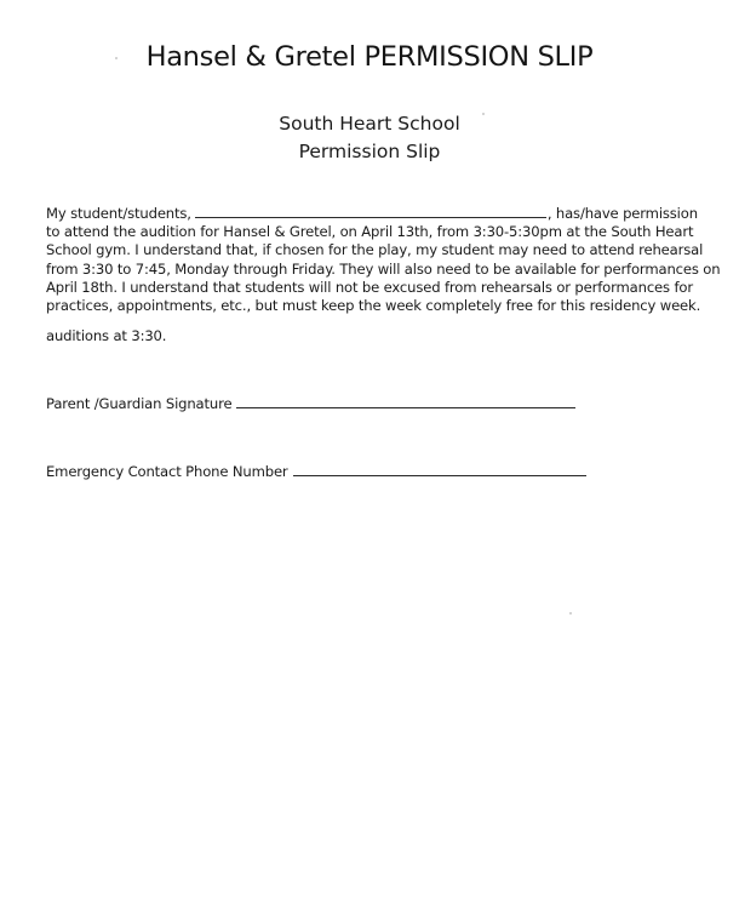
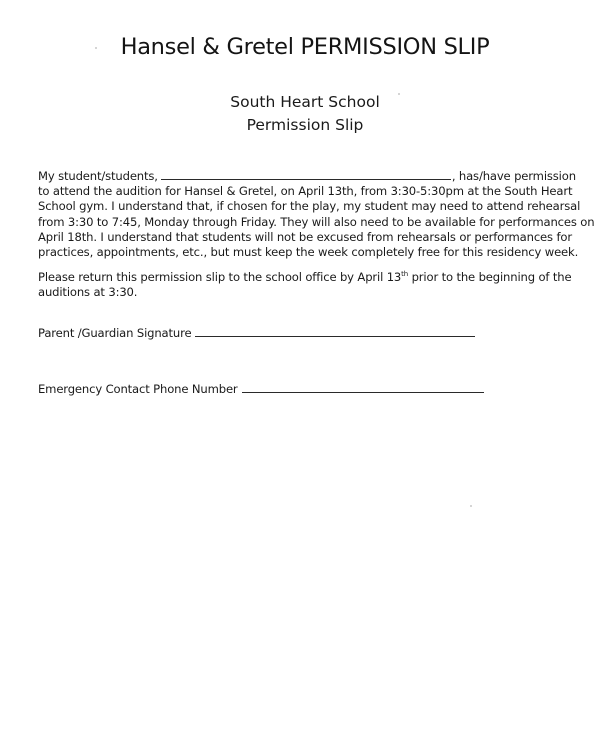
  Hansel & Gretel PERMISSION SLIP
  South Heart School
  Permission Slip
  My student/students, , has/have permission
  to attend the audition for Hansel & Gretel, on April 13th, from 3:30-5:30pm at the South Heart
  School gym. I understand that, if chosen for the play, my student may need to attend rehearsal
  from 3:30 to 7:45, Monday through Friday. They will also need to be available for performances on
  April 18th. I understand that students will not be excused from rehearsals or performances for
  practices, appointments, etc., but must keep the week completely free for this residency week.
+ Please return this permission slip to the school office by April 13th prior to the beginning of the
  auditions at 3:30.
  Parent /Guardian Signature
  Emergency Contact Phone Number
